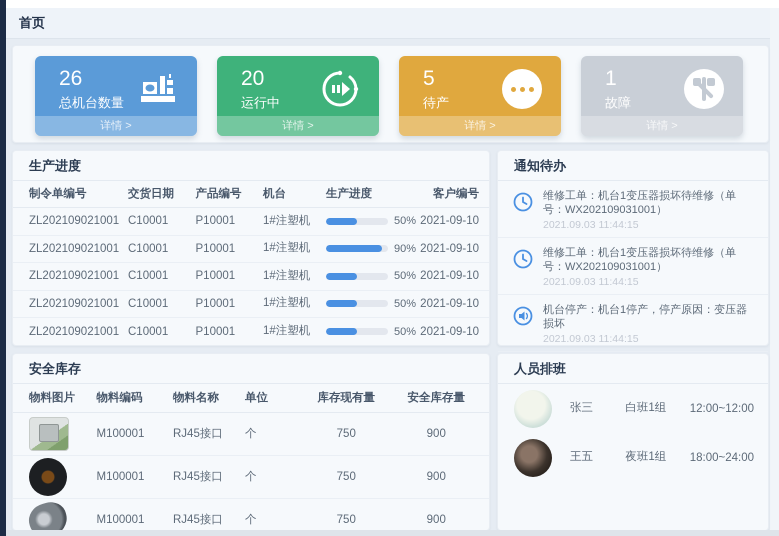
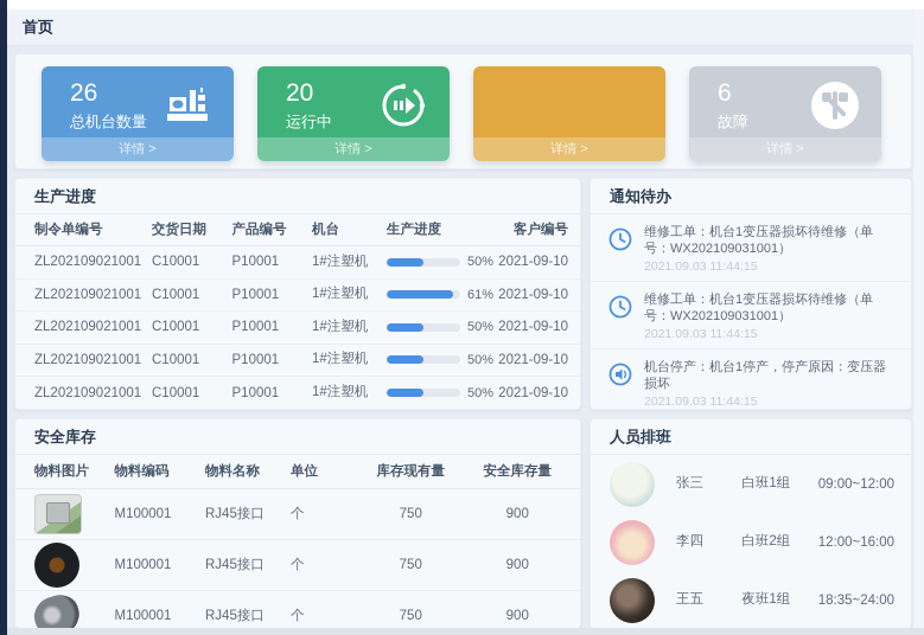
  首页
  26
  总机台数量
  详情 >
  20
  运行中
  详情 >
- 5
- 待产
  详情 >
- 1
+ 6
  故障
  详情 >
  生产进度
  制令单编号
  交货日期
  产品编号
  机台
  生产进度
  客户编号
  ZL202109021001
  C10001
  P10001
  1#注塑机
  50%
  2021-09-10
  ZL202109021001
  C10001
  P10001
  1#注塑机
- 90%
+ 61%
  2021-09-10
  ZL202109021001
  C10001
  P10001
  1#注塑机
  50%
  2021-09-10
  ZL202109021001
  C10001
  P10001
  1#注塑机
  50%
  2021-09-10
  ZL202109021001
  C10001
  P10001
  1#注塑机
  50%
  2021-09-10
  通知待办
  维修工单：机台1变压器损坏待维修（单号：WX202109031001）
  2021.09.03 11:44:15
  维修工单：机台1变压器损坏待维修（单号：WX202109031001）
  2021.09.03 11:44:15
  机台停产：机台1停产，停产原因：变压器损坏
  2021.09.03 11:44:15
  安全库存
  物料图片
  物料编码
  物料名称
  单位
  库存现有量
  安全库存量
  M100001
  RJ45接口
  个
  750
  900
  M100001
  RJ45接口
  个
  750
  900
  M100001
  RJ45接口
  个
  750
  900
  人员排班
  张三
  白班1组
- 12:00~12:00
+ 09:00~12:00
+ 李四
+ 白班2组
+ 12:00~16:00
  王五
  夜班1组
- 18:00~24:00
+ 18:35~24:00
